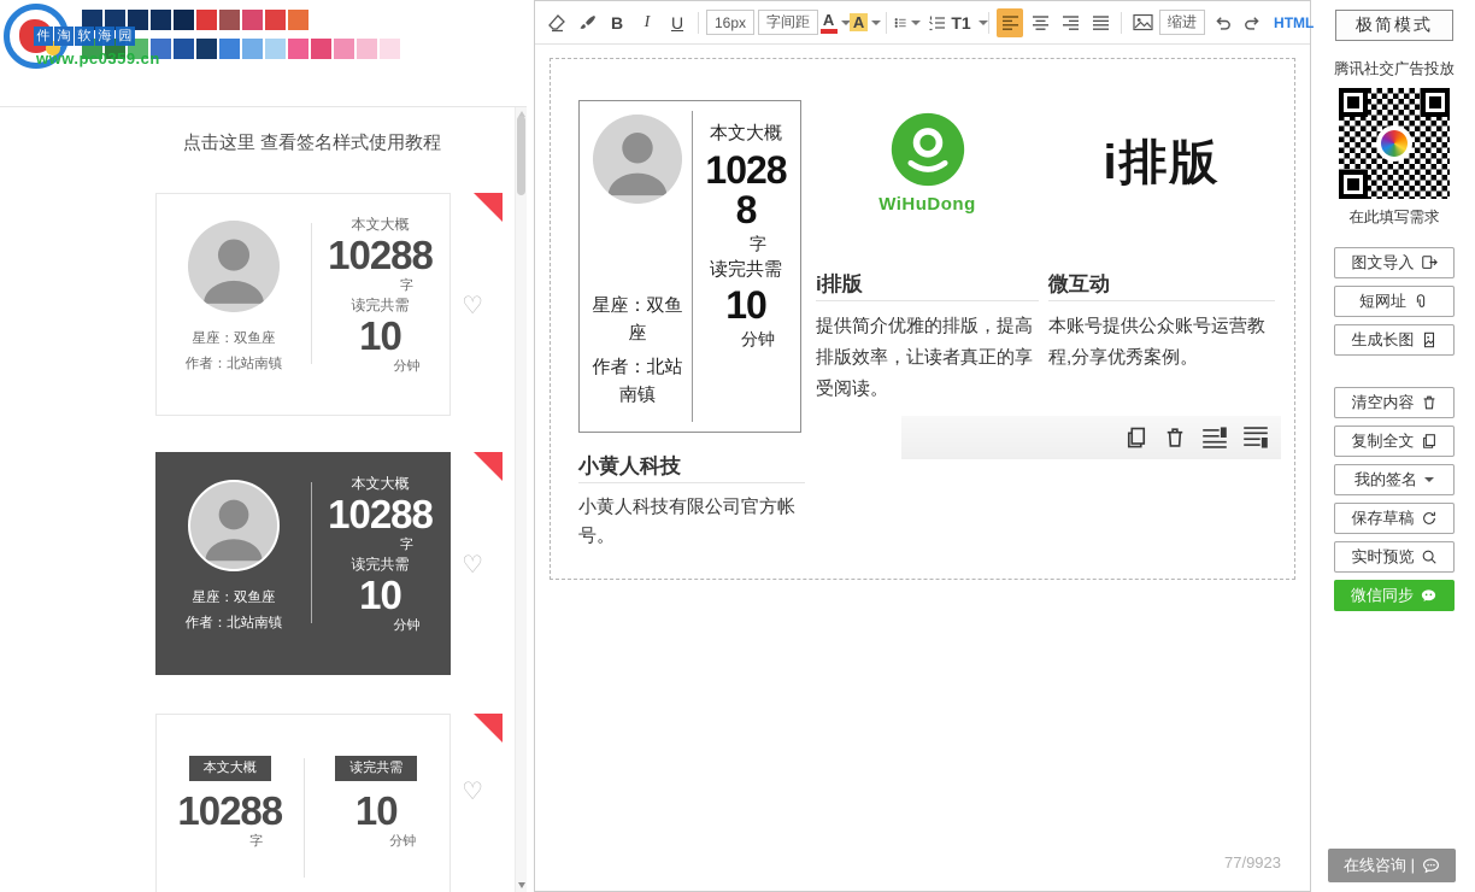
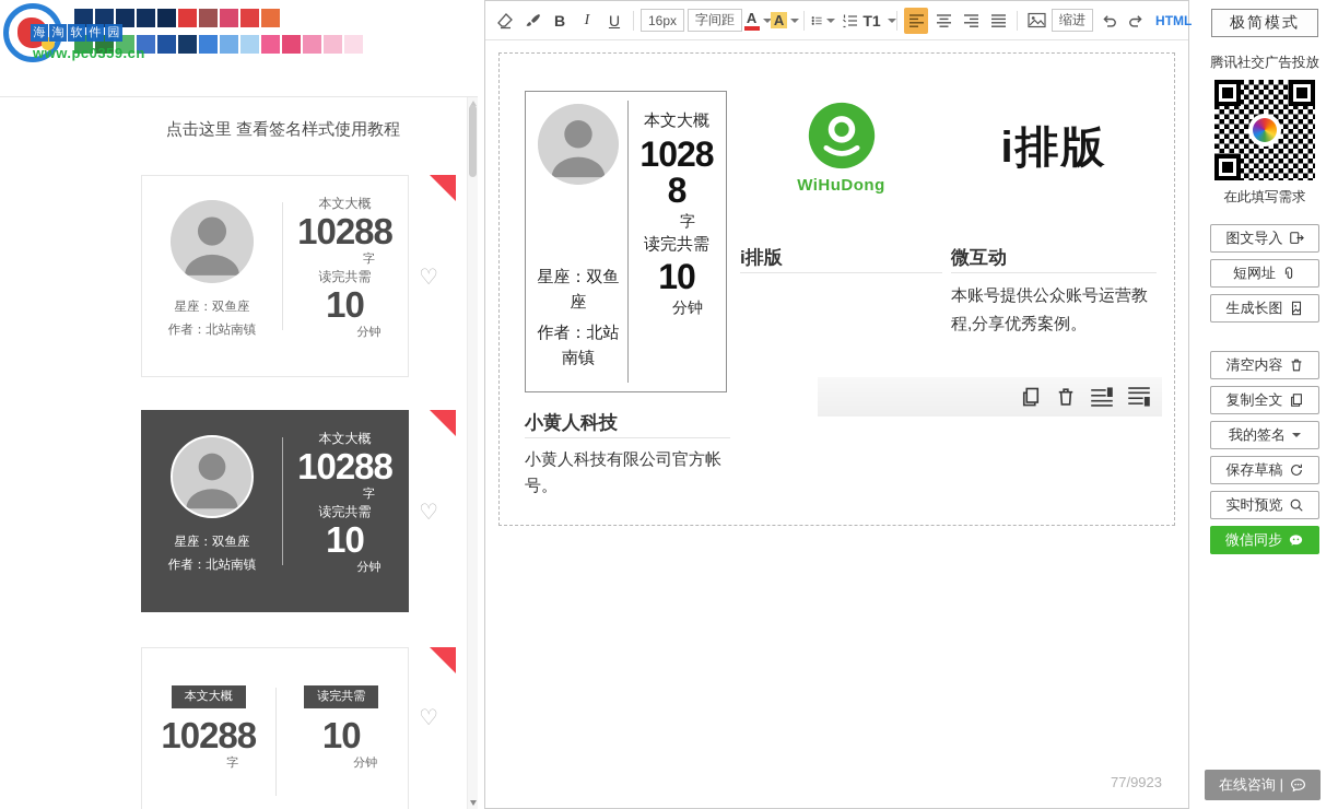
- 件
+ 海
  淘
  软
- 海
+ 件
  园
  www.pc0359.cn
  点击这里 查看签名样式使用教程
  星座：双鱼座
  作者：北站南镇
  本文大概
  10288
  字
  读完共需
  10
  分钟
  ♡
  星座：双鱼座
  作者：北站南镇
  本文大概
  10288
  字
  读完共需
  10
  分钟
  ♡
  本文大概
  10288
  字
  读完共需
  10
  分钟
  ♡
  B
  I
  U
  16px
  字间距
  A
  A
  T1
  缩进
  HTML
  本文大概
  10288
  字
  读完共需
  10
  分钟
  星座：双鱼座
  作者：北站南镇
  WiHuDong
  i排版
  i排版
- 提供简介优雅的排版，提高排版效率，让读者真正的享受阅读。
  微互动
  本账号提供公众账号运营教程,分享优秀案例。
  小黄人科技
  小黄人科技有限公司官方帐号。
  77/9923
  极简模式
  腾讯社交广告投放
  在此填写需求
  图文导入
  短网址
  生成长图
  清空内容
  复制全文
  我的签名
  保存草稿
  实时预览
  微信同步
  在线咨询 |
